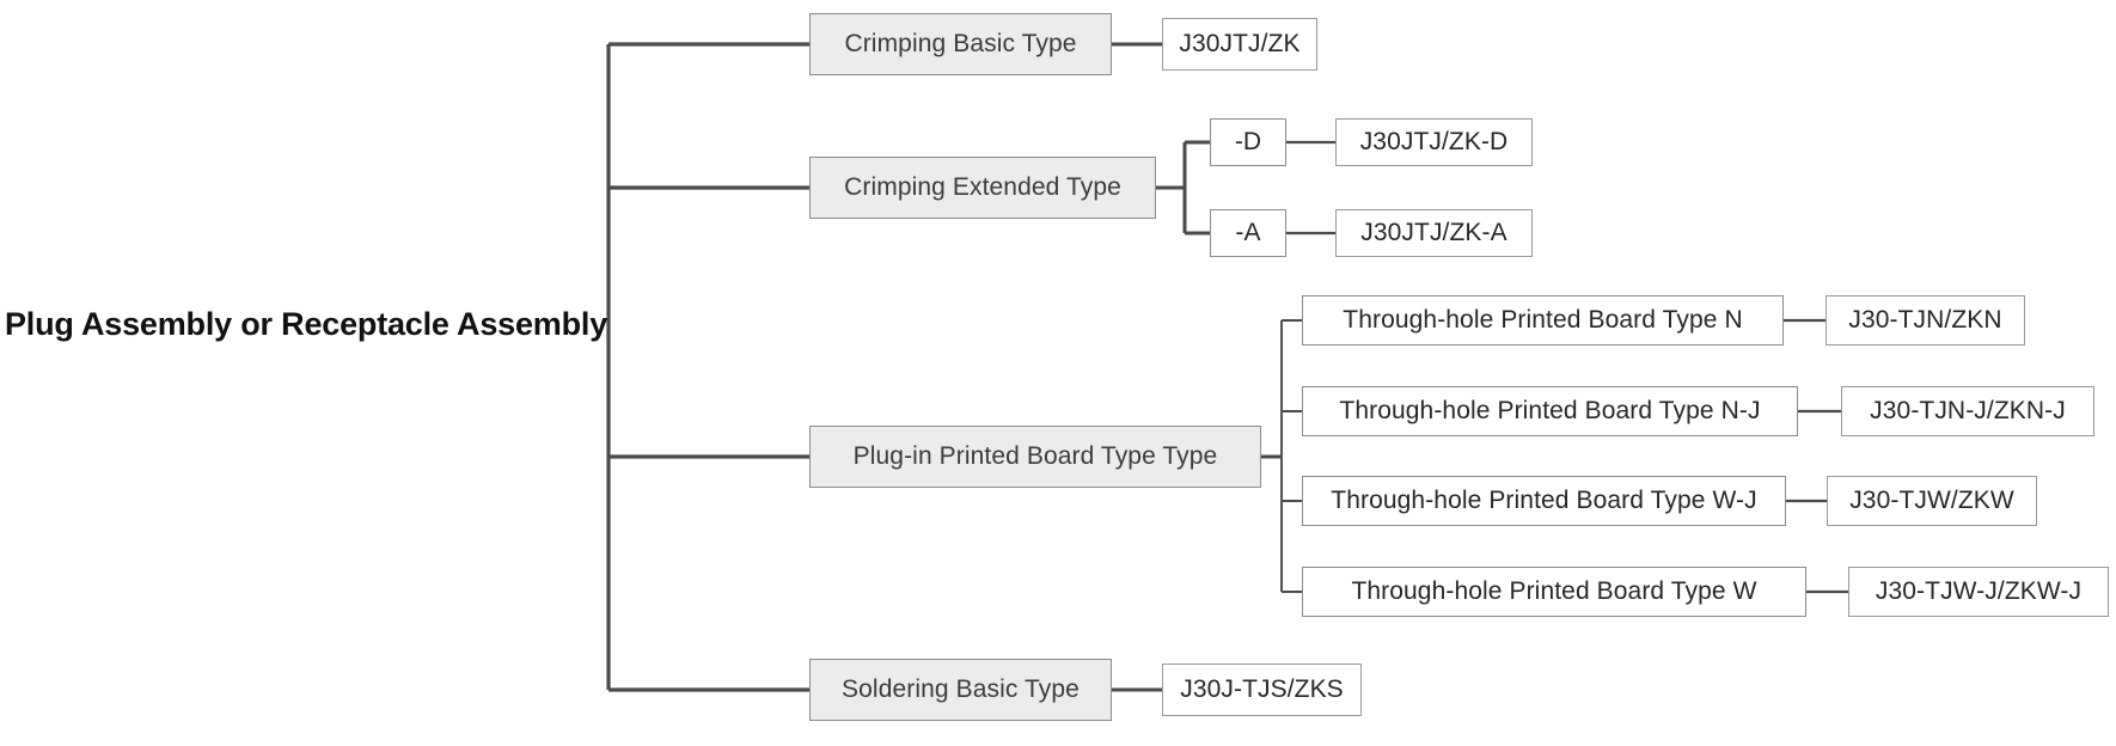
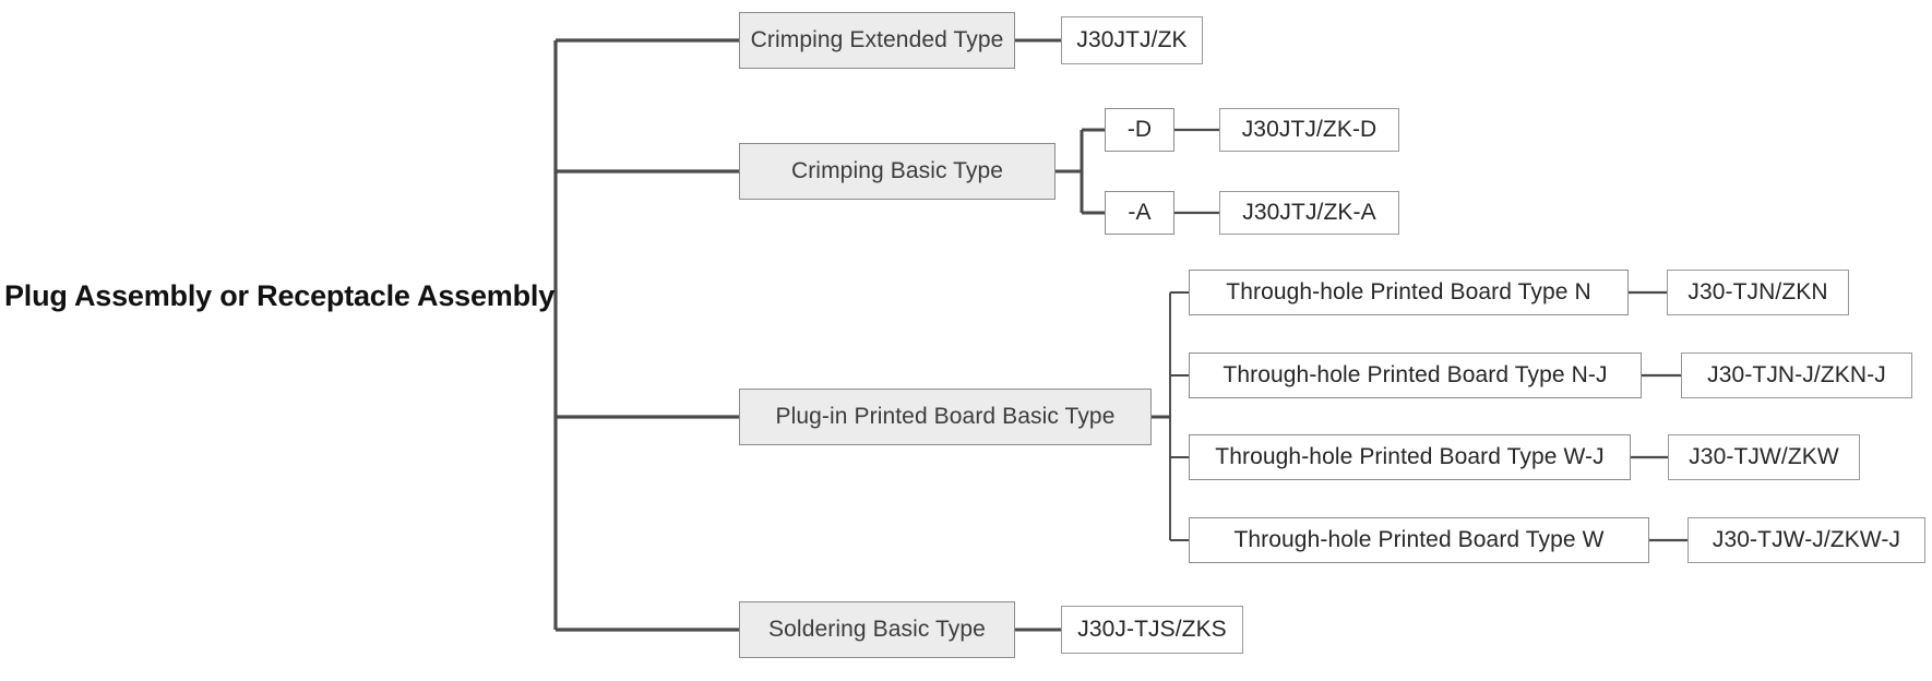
  Plug Assembly or Receptacle Assembly
- Crimping Basic Type
+ Crimping Extended Type
  J30JTJ/ZK
- Crimping Extended Type
+ Crimping Basic Type
  -D
  J30JTJ/ZK-D
  -A
  J30JTJ/ZK-A
- Plug-in Printed Board Type Type
+ Plug-in Printed Board Basic Type
  Through-hole Printed Board Type N
  J30-TJN/ZKN
  Through-hole Printed Board Type N-J
  J30-TJN-J/ZKN-J
  Through-hole Printed Board Type W-J
  J30-TJW/ZKW
  Through-hole Printed Board Type W
  J30-TJW-J/ZKW-J
  Soldering Basic Type
  J30J-TJS/ZKS
